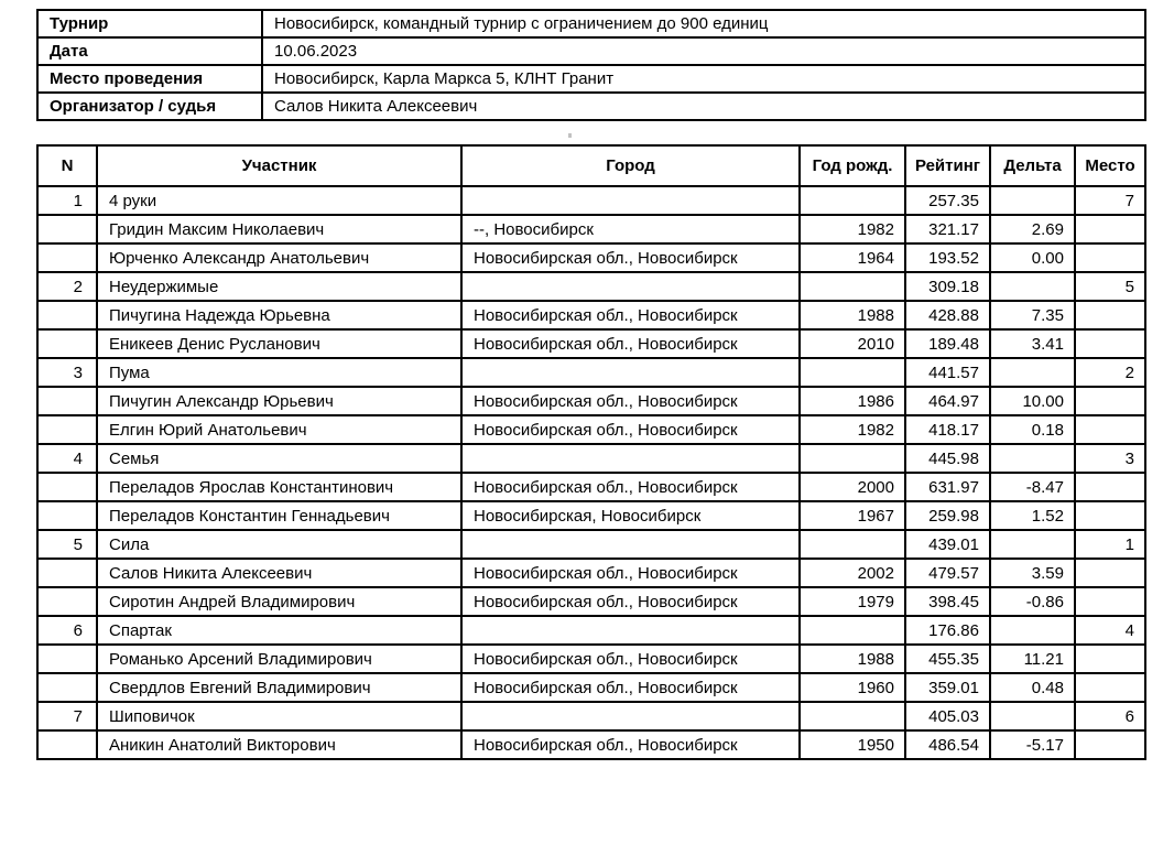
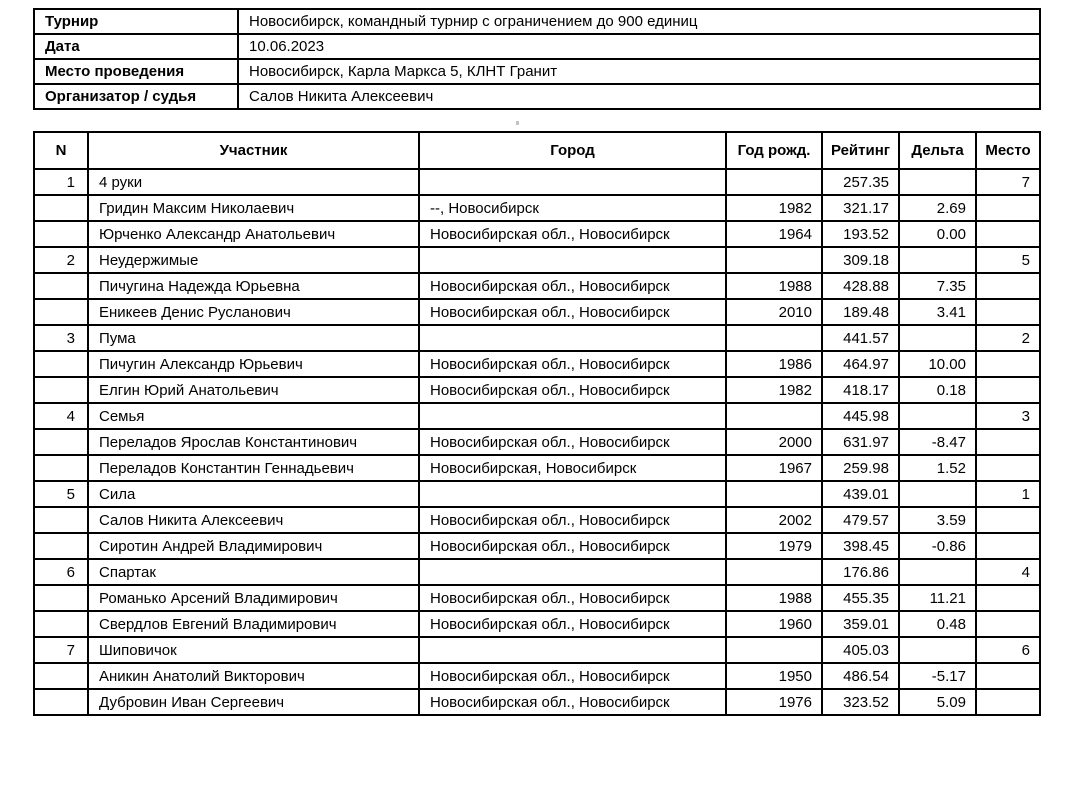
  Турнир	Новосибирск, командный турнир с ограничением до 900 единиц
  Дата	10.06.2023
  Место проведения	Новосибирск, Карла Маркса 5, КЛНТ Гранит
  Организатор / судья	Салов Никита Алексеевич
  N	Участник	Город	Год рожд.	Рейтинг	Дельта	Место
  1	4 руки			257.35		7
  	Гридин Максим Николаевич	--, Новосибирск	1982	321.17	2.69
  	Юрченко Александр Анатольевич	Новосибирская обл., Новосибирск	1964	193.52	0.00
  2	Неудержимые			309.18		5
  	Пичугина Надежда Юрьевна	Новосибирская обл., Новосибирск	1988	428.88	7.35
  	Еникеев Денис Русланович	Новосибирская обл., Новосибирск	2010	189.48	3.41
  3	Пума			441.57		2
  	Пичугин Александр Юрьевич	Новосибирская обл., Новосибирск	1986	464.97	10.00
  	Елгин Юрий Анатольевич	Новосибирская обл., Новосибирск	1982	418.17	0.18
  4	Семья			445.98		3
  	Переладов Ярослав Константинович	Новосибирская обл., Новосибирск	2000	631.97	-8.47
  	Переладов Константин Геннадьевич	Новосибирская, Новосибирск	1967	259.98	1.52
  5	Сила			439.01		1
  	Салов Никита Алексеевич	Новосибирская обл., Новосибирск	2002	479.57	3.59
  	Сиротин Андрей Владимирович	Новосибирская обл., Новосибирск	1979	398.45	-0.86
  6	Спартак			176.86		4
  	Романько Арсений Владимирович	Новосибирская обл., Новосибирск	1988	455.35	11.21
  	Свердлов Евгений Владимирович	Новосибирская обл., Новосибирск	1960	359.01	0.48
  7	Шиповичок			405.03		6
  	Аникин Анатолий Викторович	Новосибирская обл., Новосибирск	1950	486.54	-5.17
+ 	Дубровин Иван Сергеевич	Новосибирская обл., Новосибирск	1976	323.52	5.09
